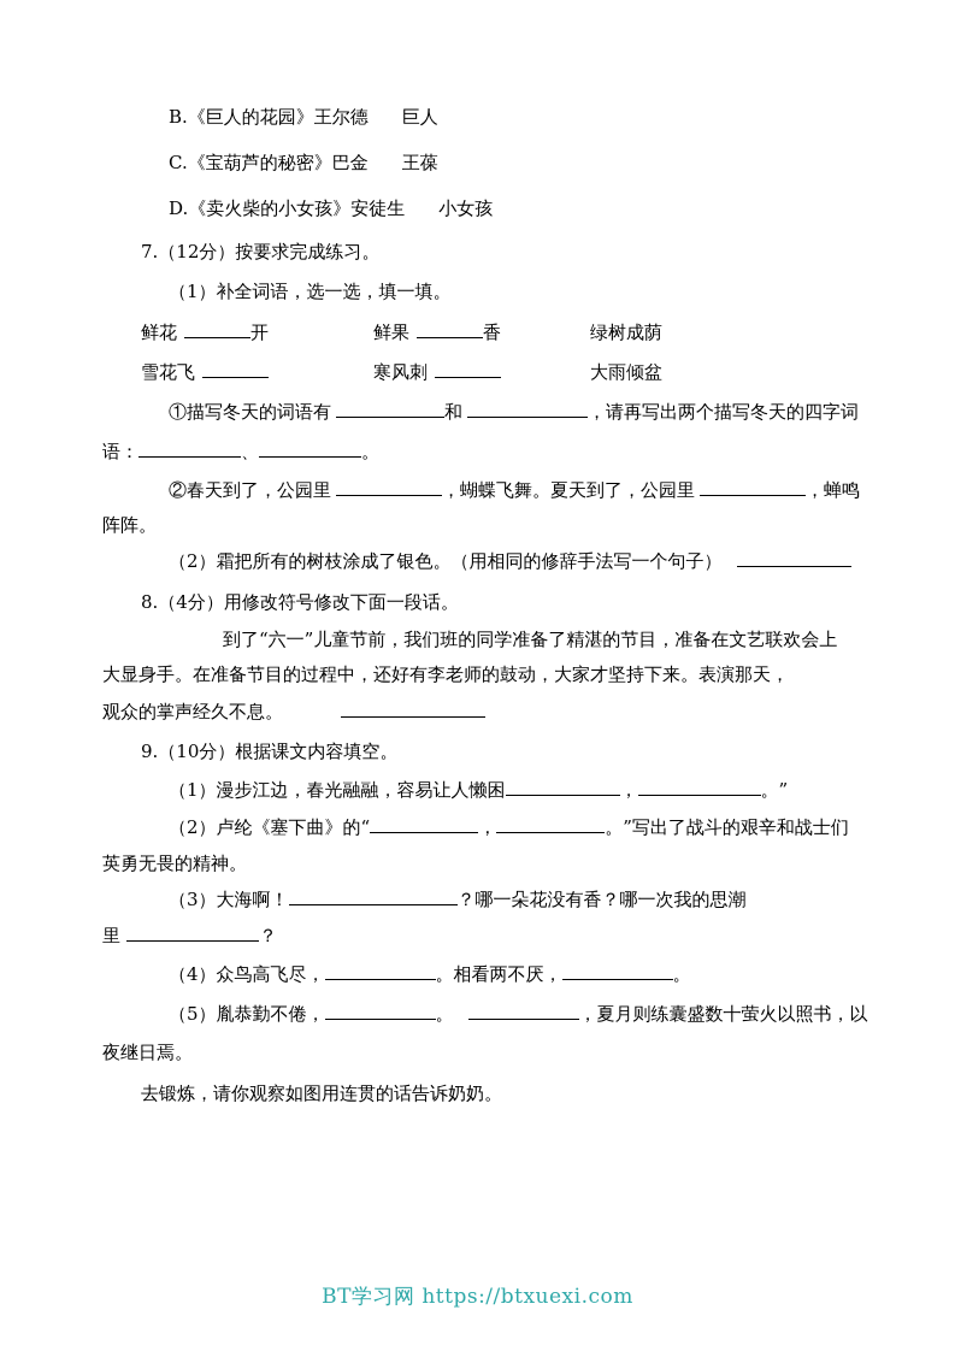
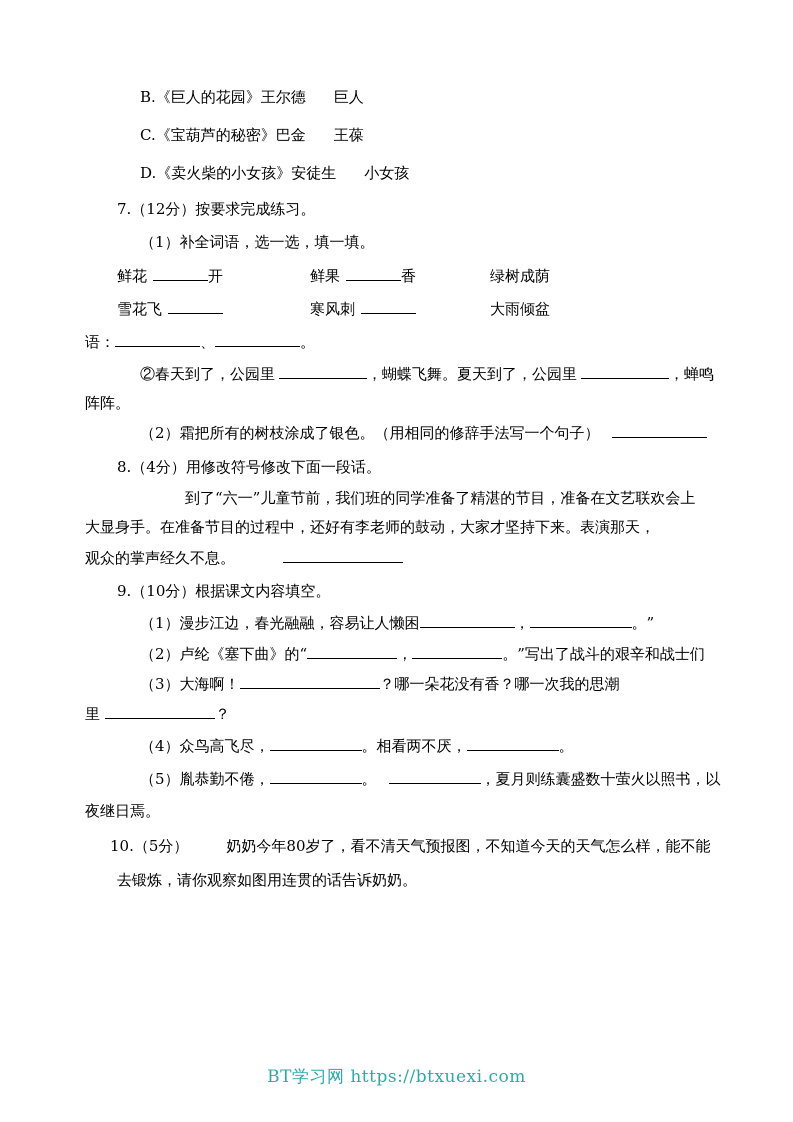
  B.《巨人的花园》王尔德 巨人
  C.《宝葫芦的秘密》巴金 王葆
  D.《卖火柴的小女孩》安徒生 小女孩
  7.（12分）按要求完成练习。
  （1）补全词语，选一选，填一填。
  鲜花 开 鲜果 香 绿树成荫
  雪花飞 寒风刺 大雨倾盆
- ①描写冬天的词语有 和 ，请再写出两个描写冬天的四字词
  语： 、 。
  ②春天到了，公园里 ，蝴蝶飞舞。夏天到了，公园里 ，蝉鸣
  阵阵。
  （2）霜把所有的树枝涂成了银色。（用相同的修辞手法写一个句子）
  8.（4分）用修改符号修改下面一段话。
  到了“六一”儿童节前，我们班的同学准备了精湛的节目，准备在文艺联欢会上
  大显身手。在准备节目的过程中，还好有李老师的鼓动，大家才坚持下来。表演那天，
  观众的掌声经久不息。
  9.（10分）根据课文内容填空。
  （1）漫步江边，春光融融，容易让人懒困 ， 。”
  （2）卢纶《塞下曲》的“ ， 。”写出了战斗的艰辛和战士们
- 英勇无畏的精神。
  （3）大海啊！ ？哪一朵花没有香？哪一次我的思潮
  里 ？
  （4）众鸟高飞尽， 。相看两不厌， 。
  （5）胤恭勤不倦， 。 ，夏月则练囊盛数十萤火以照书，以
  夜继日焉。
+ 10.（5分） 奶奶今年80岁了，看不清天气预报图，不知道今天的天气怎么样，能不能
  去锻炼，请你观察如图用连贯的话告诉奶奶。
  BT学习网 https://btxuexi.com
